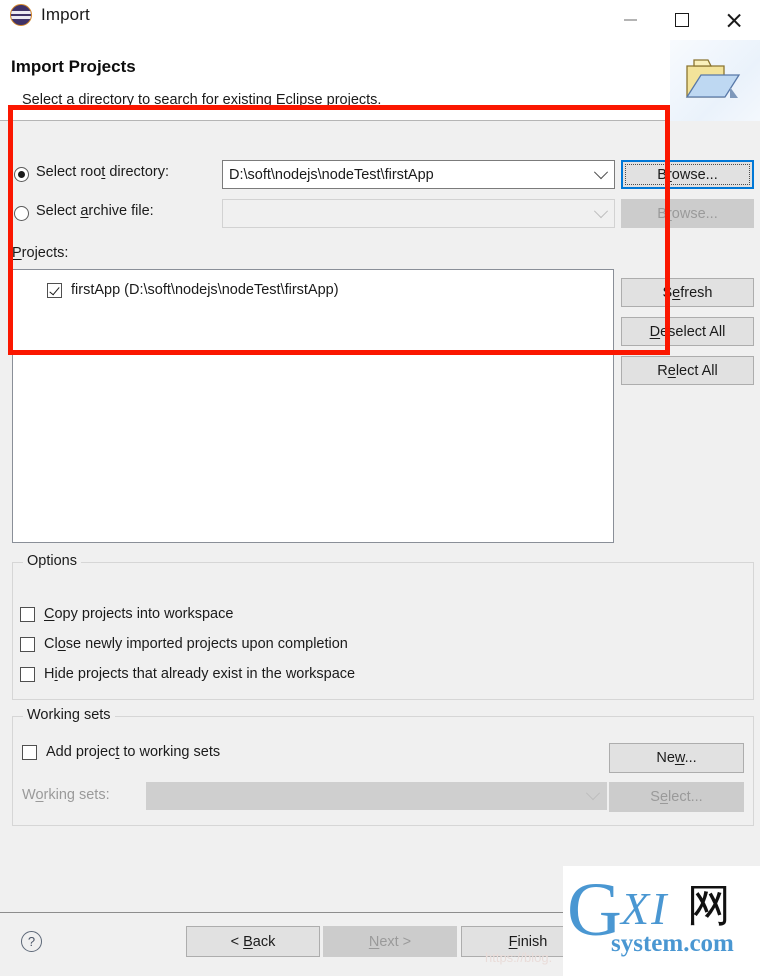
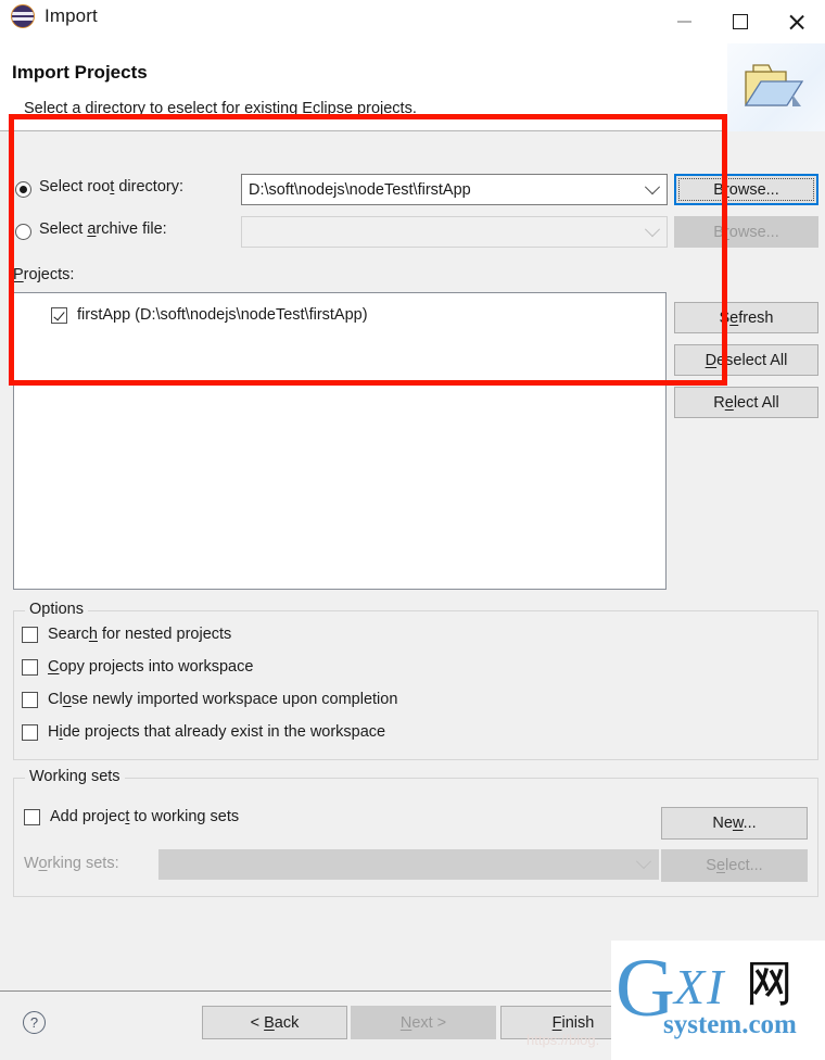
  Import
  Import Projects
- Select a directory to search for existing Eclipse projects.
+ Select a directory to eselect for existing Eclipse projects.
  Select root directory:
  D:\soft\nodejs\nodeTest\firstApp
  Browse...
  Select archive file:
  Browse...
  Projects:
  firstApp (D:\soft\nodejs\nodeTest\firstApp)
  Sefresh
  Deselect All
  Relect All
  Options
+ Search for nested projects
  Copy projects into workspace
- Close newly imported projects upon completion
+ Close newly imported workspace upon completion
  Hide projects that already exist in the workspace
  Working sets
  Add project to working sets
  New...
  Working sets:
  Select...
  ?
  < Back
  Next >
  Finish
  https://blog.
  G
  XI
  网
  system.com
